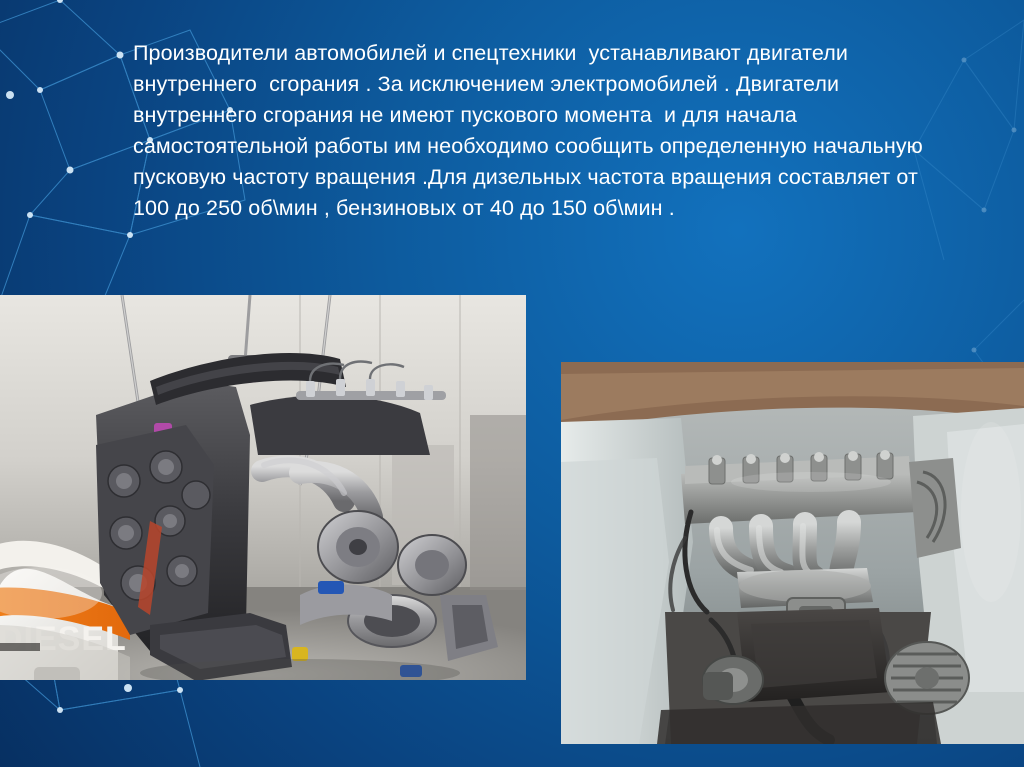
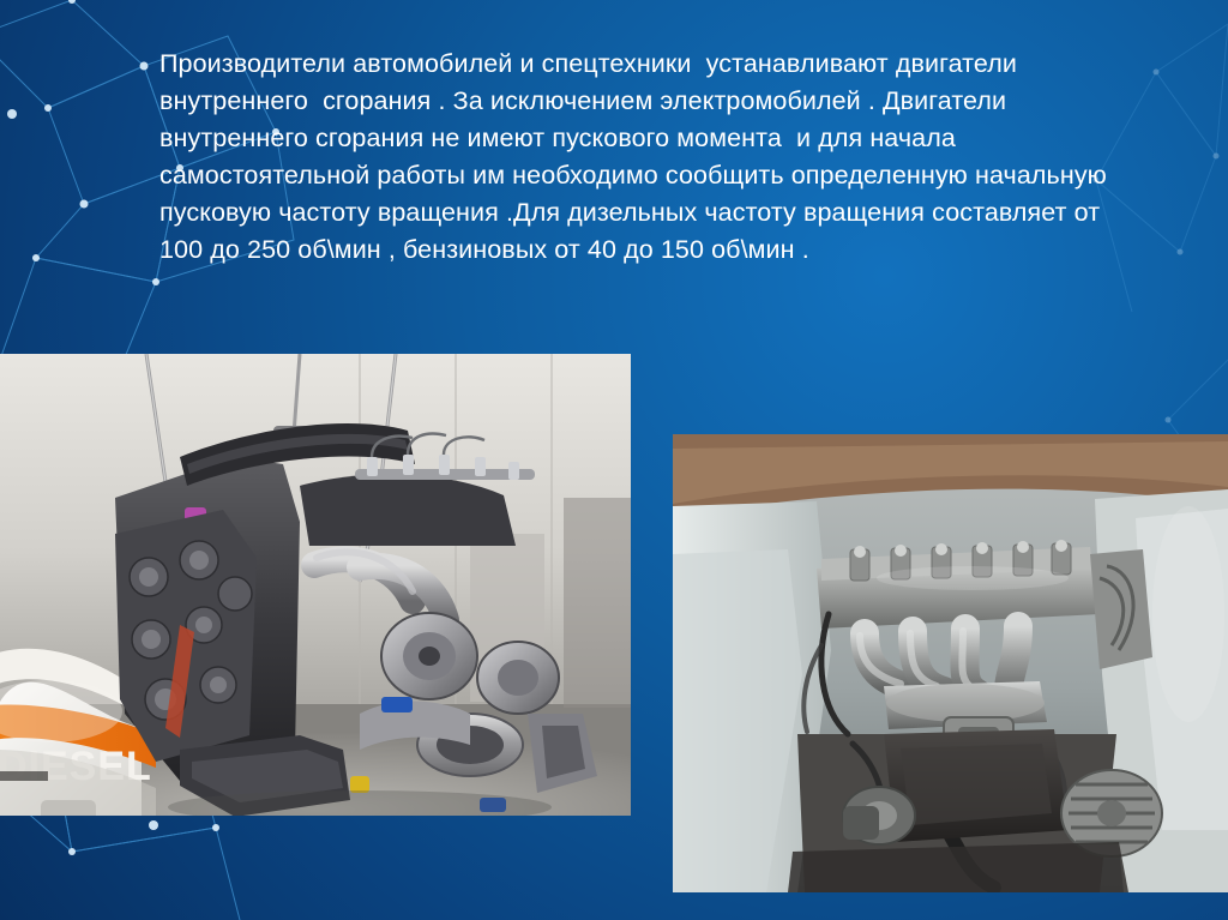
- Производители автомобилей и спецтехники устанавливают двигатели внутреннего сгорания . За исключением электромобилей . Двигатели внутреннего сгорания не имеют пускового момента и для начала самостоятельной работы им необходимо сообщить определенную начальную пусковую частоту вращения .Для дизельных частота вращения составляет от 100 до 250 об\мин , бензиновых от 40 до 150 об\мин .
+ Производители автомобилей и спецтехники устанавливают двигатели внутреннего сгорания . За исключением электромобилей . Двигатели внутреннего сгорания не имеют пускового момента и для начала самостоятельной работы им необходимо сообщить определенную начальную пусковую частоту вращения .Для дизельных частоту вращения составляет от 100 до 250 об\мин , бензиновых от 40 до 150 об\мин .
  DIESEL
